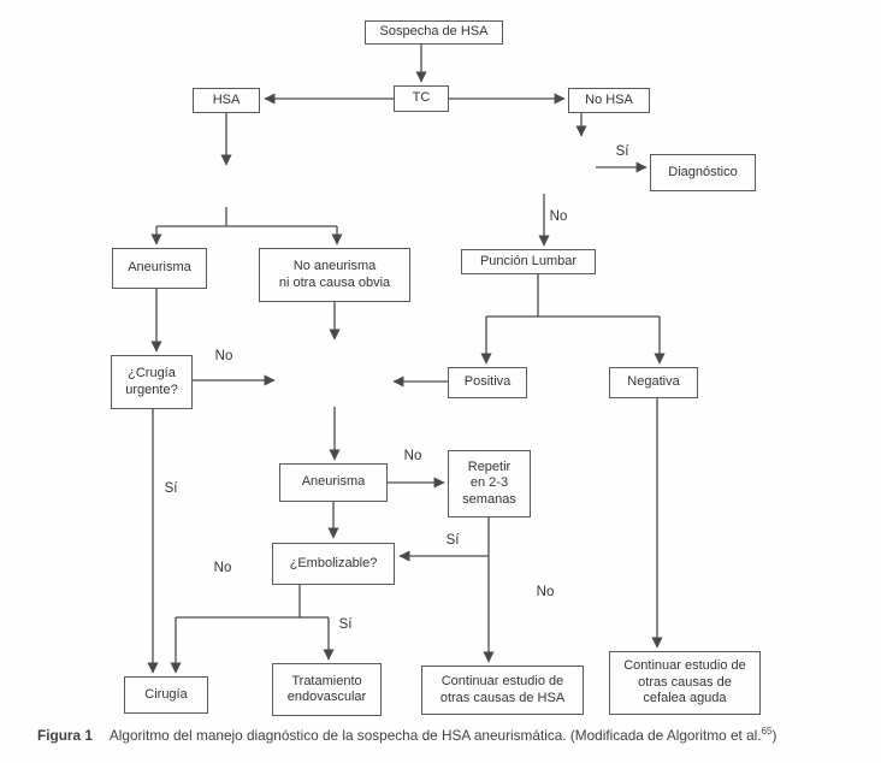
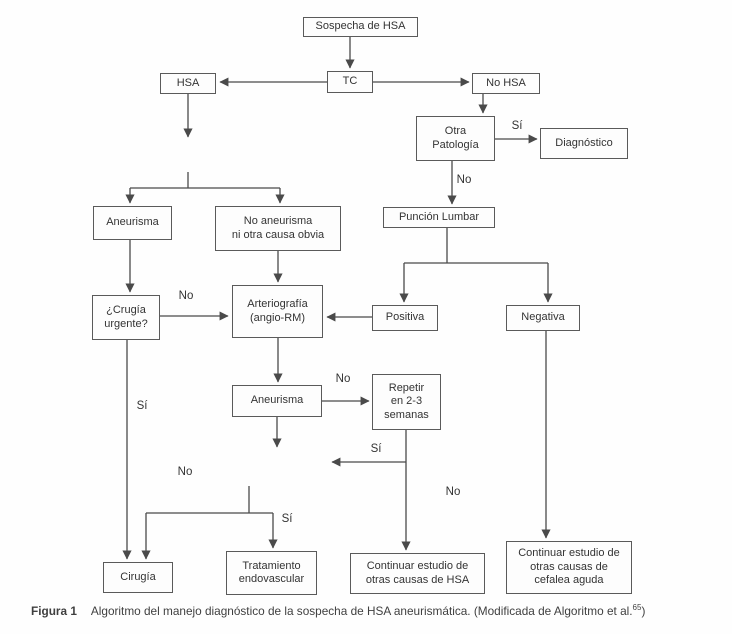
  Sospecha de HSA
  TC
  HSA
  No HSA
+ Otra
+ Patología
  Diagnóstico
  Aneurisma
  No aneurisma
  ni otra causa obvia
  Punción Lumbar
  ¿Crugía
  urgente?
+ Arteriografía
+ (angio-RM)
  Positiva
  Negativa
  Aneurisma
  Repetir
  en 2-3
  semanas
- ¿Embolizable?
  Cirugía
  Tratamiento
  endovascular
  Continuar estudio de
  otras causas de HSA
  Continuar estudio de
  otras causas de
  cefalea aguda
  Sí
  No
  No
  Sí
  No
  Sí
  No
  Sí
  No
  Figura 1 Algoritmo del manejo diagnóstico de la sospecha de HSA aneurismática. (Modificada de Algoritmo et al.65)
